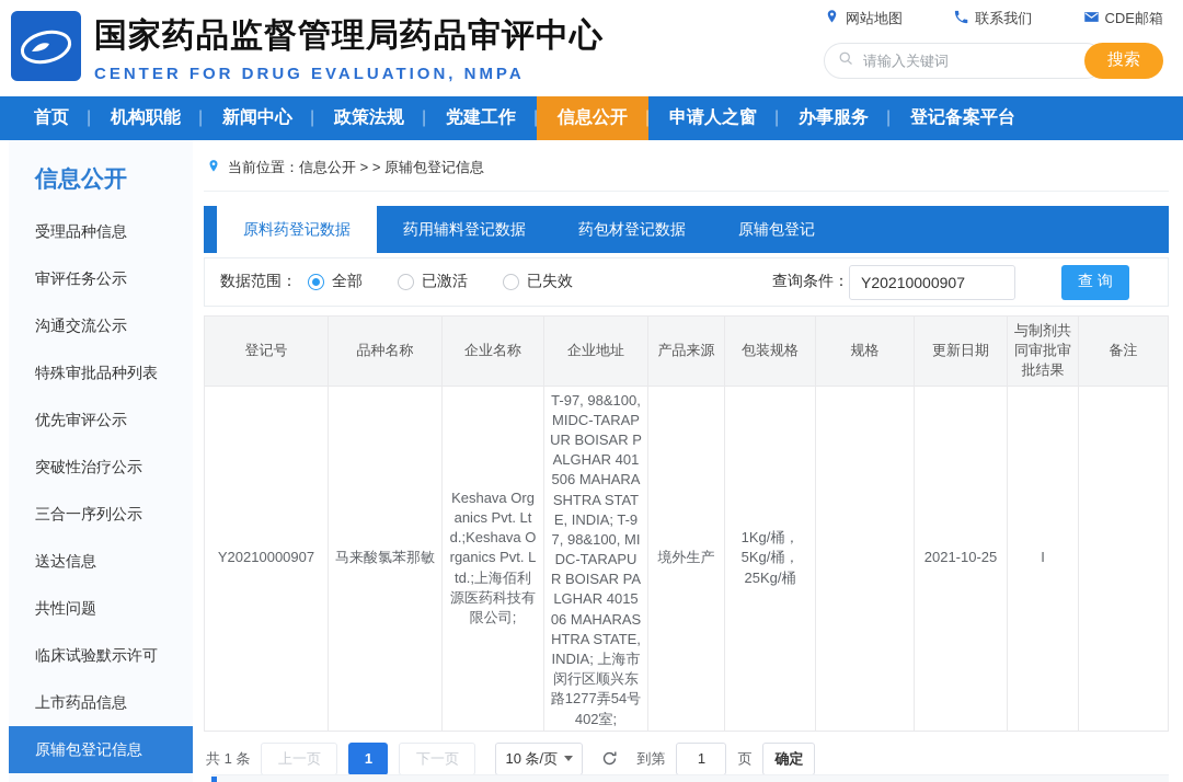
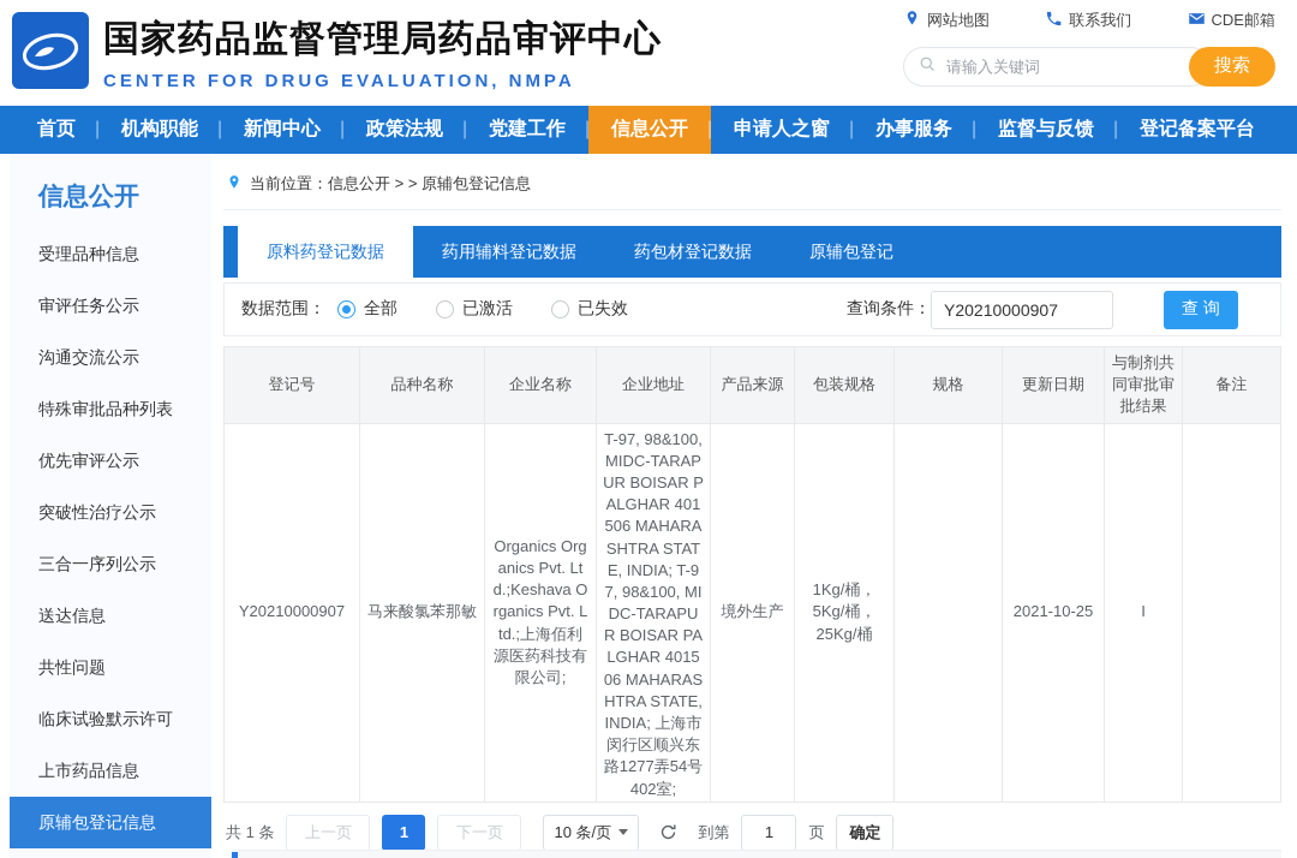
  国家药品监督管理局药品审评中心
  CENTER FOR DRUG EVALUATION, NMPA
  网站地图
  联系我们
  CDE邮箱
  请输入关键词
  搜索
  首页
  机构职能
  新闻中心
  政策法规
  党建工作
  信息公开
  申请人之窗
  办事服务
+ 监督与反馈
  登记备案平台
  信息公开
  受理品种信息
  审评任务公示
  沟通交流公示
  特殊审批品种列表
  优先审评公示
  突破性治疗公示
  三合一序列公示
  送达信息
  共性问题
  临床试验默示许可
  上市药品信息
  原辅包登记信息
  当前位置：信息公开 > > 原辅包登记信息
  原料药登记数据
  药用辅料登记数据
  药包材登记数据
  原辅包登记
  数据范围：
  全部
  已激活
  已失效
  查询条件：
  Y20210000907
  查 询
  登记号	品种名称	企业名称	企业地址	产品来源	包装规格	规格	更新日期	与制剂共同审批审批结果	备注
- Y20210000907	马来酸氯苯那敏	Keshava Organics Pvt. Ltd.;Keshava Organics Pvt. Ltd.;上海佰利源医药科技有限公司;	T-97, 98&100, MIDC-TARAPUR BOISAR PALGHAR 401506 MAHARASHTRA STATE, INDIA; T-97, 98&100, MIDC-TARAPUR BOISAR PALGHAR 401506 MAHARASHTRA STATE, INDIA; 上海市闵行区顺兴东路1277弄54号402室;	境外生产	1Kg/桶，5Kg/桶，25Kg/桶		2021-10-25	I
+ Y20210000907	马来酸氯苯那敏	Organics Organics Pvt. Ltd.;Keshava Organics Pvt. Ltd.;上海佰利源医药科技有限公司;	T-97, 98&100, MIDC-TARAPUR BOISAR PALGHAR 401506 MAHARASHTRA STATE, INDIA; T-97, 98&100, MIDC-TARAPUR BOISAR PALGHAR 401506 MAHARASHTRA STATE, INDIA; 上海市闵行区顺兴东路1277弄54号402室;	境外生产	1Kg/桶，5Kg/桶，25Kg/桶		2021-10-25	I
  共 1 条
  上一页
  1
  下一页
  10 条/页
  到第
  1
  页
  确定
